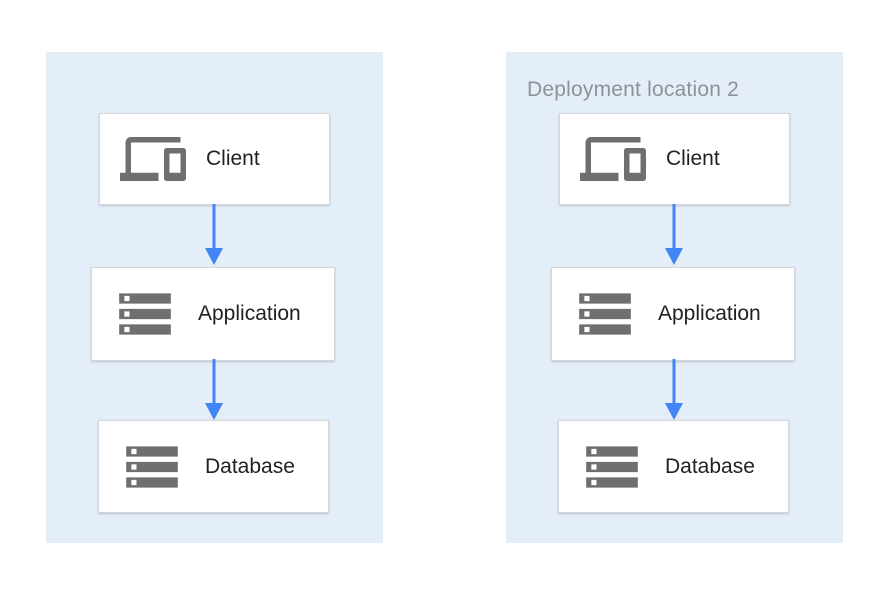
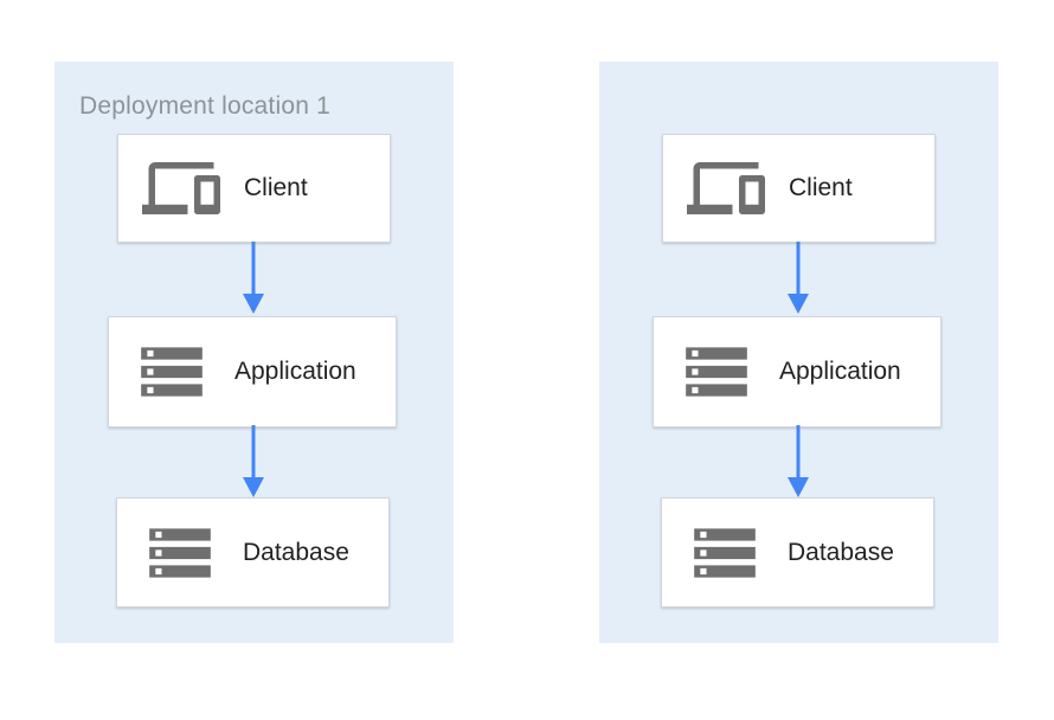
+ Deployment location 1
  Client
  Application
  Database
- Deployment location 2
  Client
  Application
  Database
